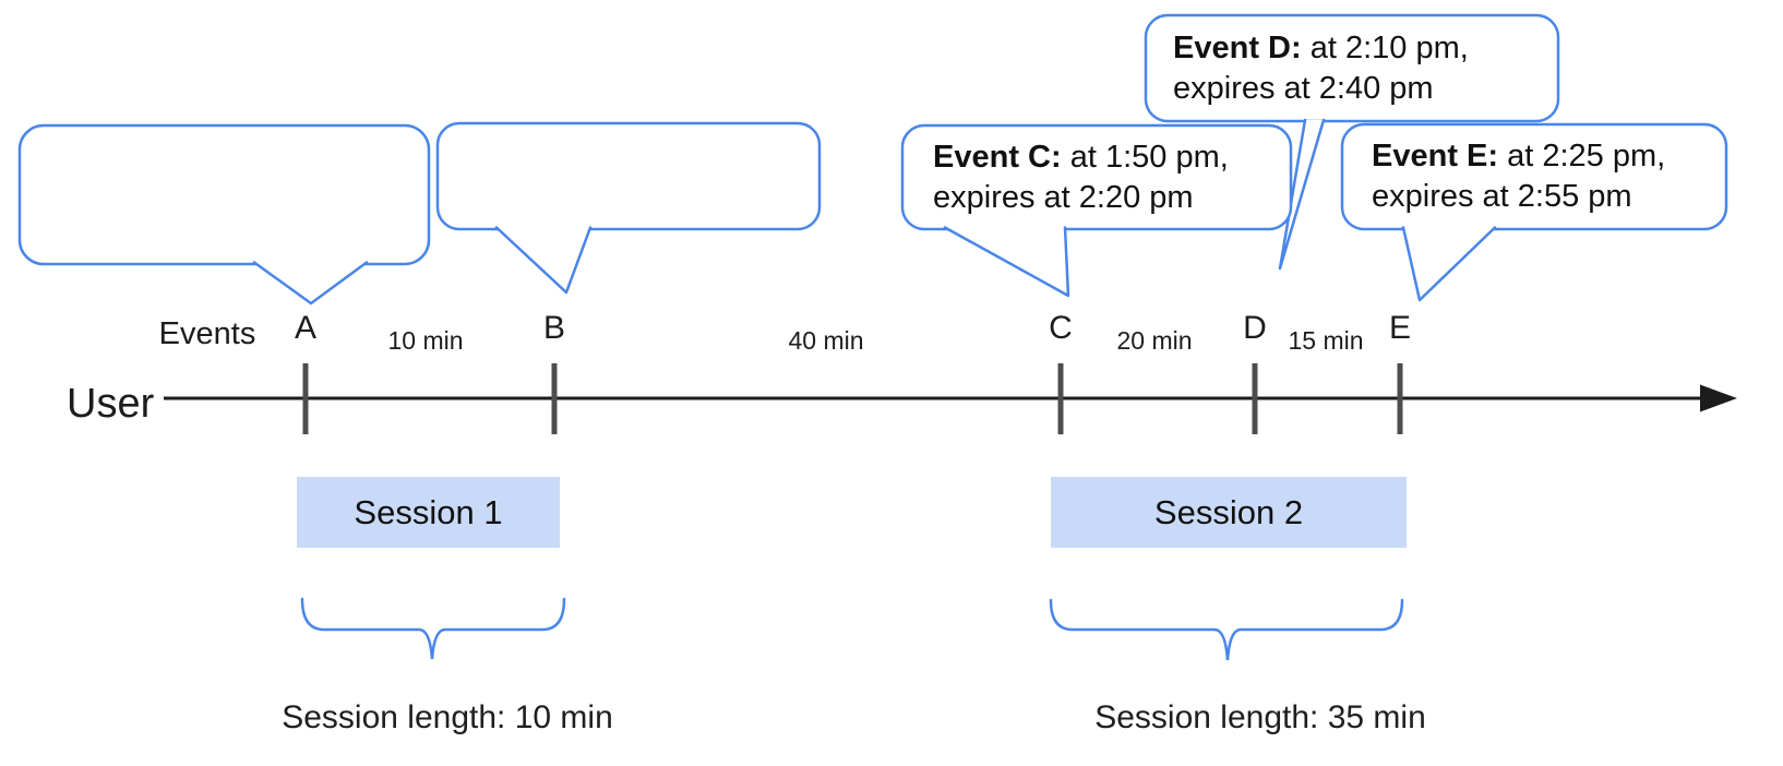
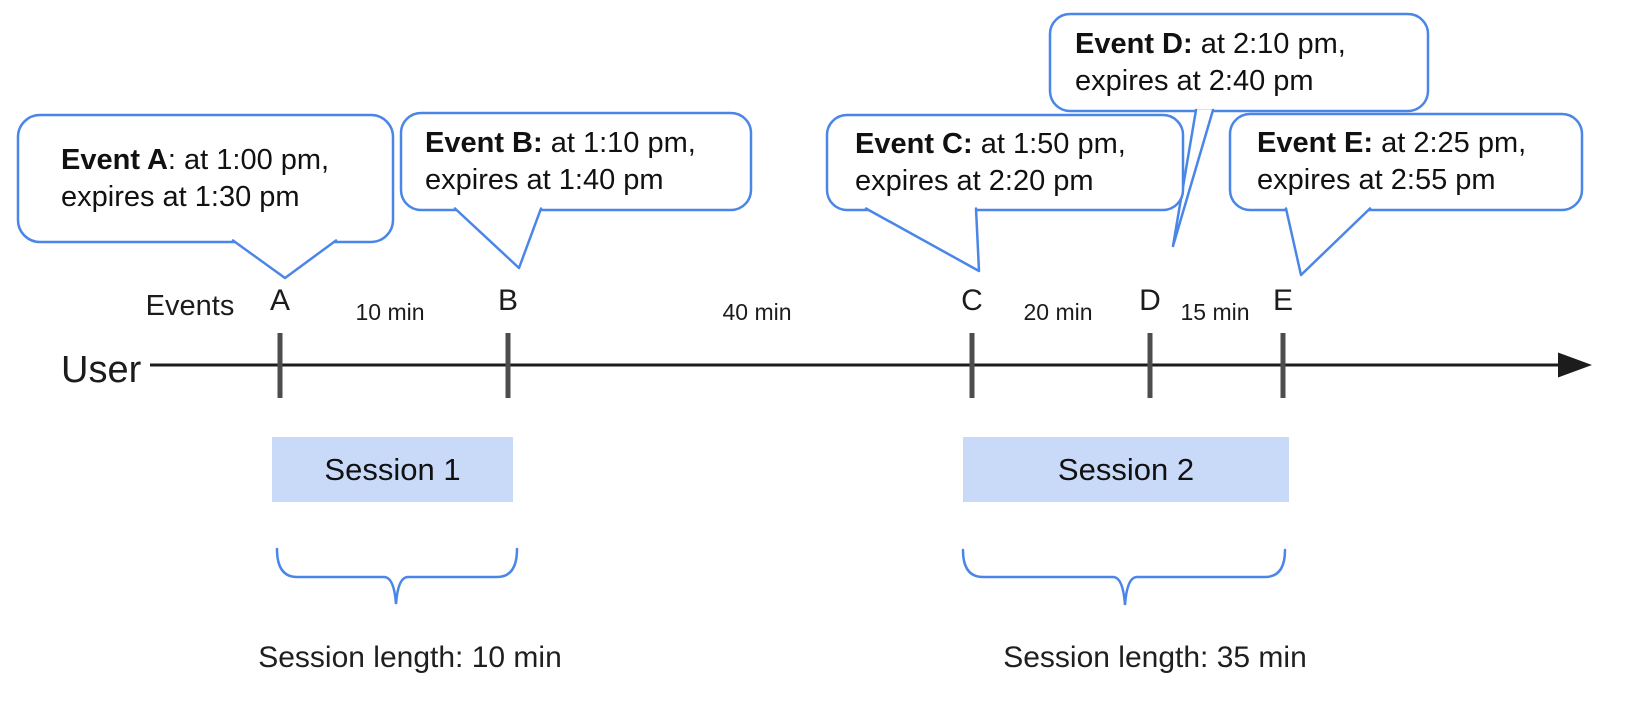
+ Event A: at 1:00 pm,
+ expires at 1:30 pm
+ Event B: at 1:10 pm,
+ expires at 1:40 pm
  Event C: at 1:50 pm,
  expires at 2:20 pm
  Event D: at 2:10 pm,
  expires at 2:40 pm
  Event E: at 2:25 pm,
  expires at 2:55 pm
  Events
  User
  A
  B
  C
  D
  E
  10 min
  40 min
  20 min
  15 min
  Session 1
  Session 2
  Session length: 10 min
  Session length: 35 min
